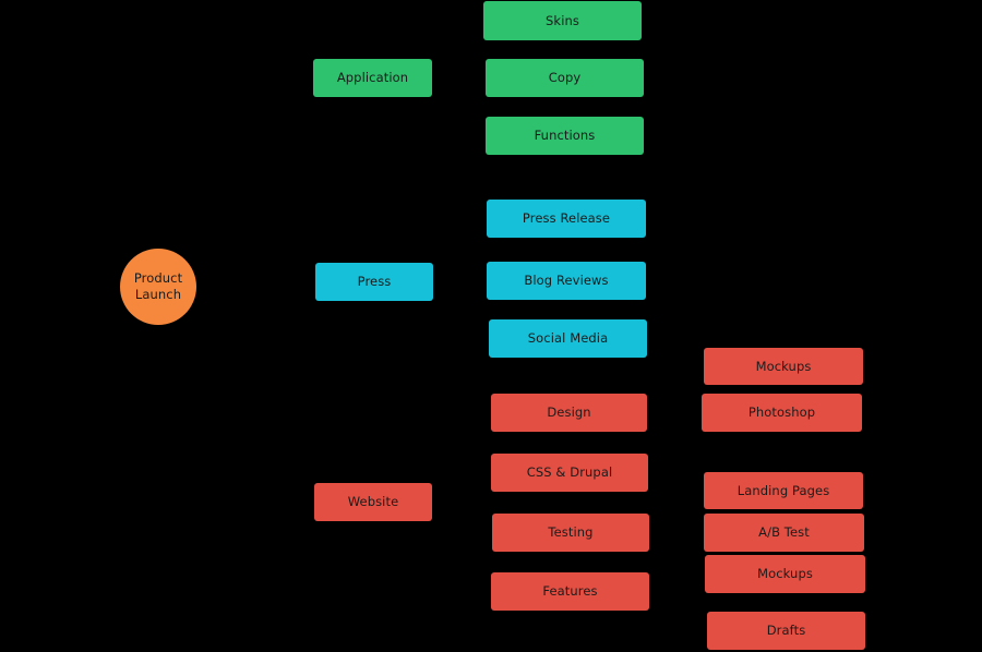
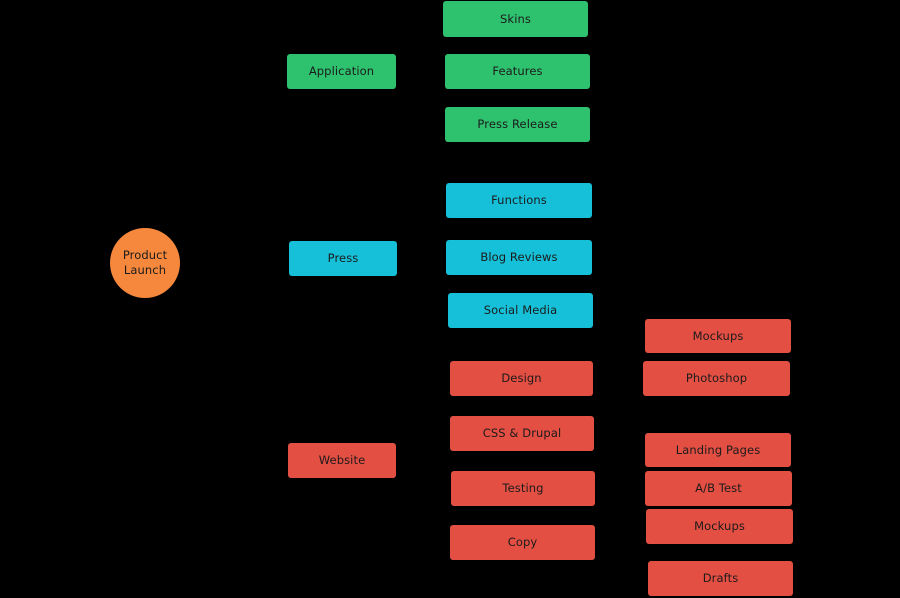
  Product
  Launch
  Application
  Skins
- Copy
+ Features
- Functions
+ Press Release
  Press
- Press Release
+ Functions
  Blog Reviews
  Social Media
  Website
  Design
  Mockups
  Photoshop
  CSS & Drupal
  Testing
  Landing Pages
  A/B Test
  Mockups
- Features
+ Copy
  Drafts
